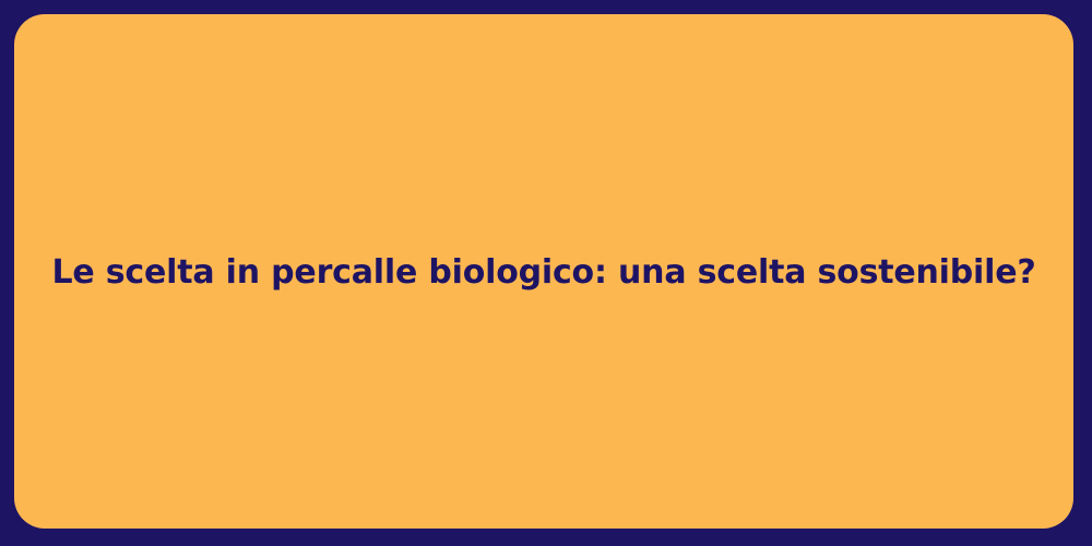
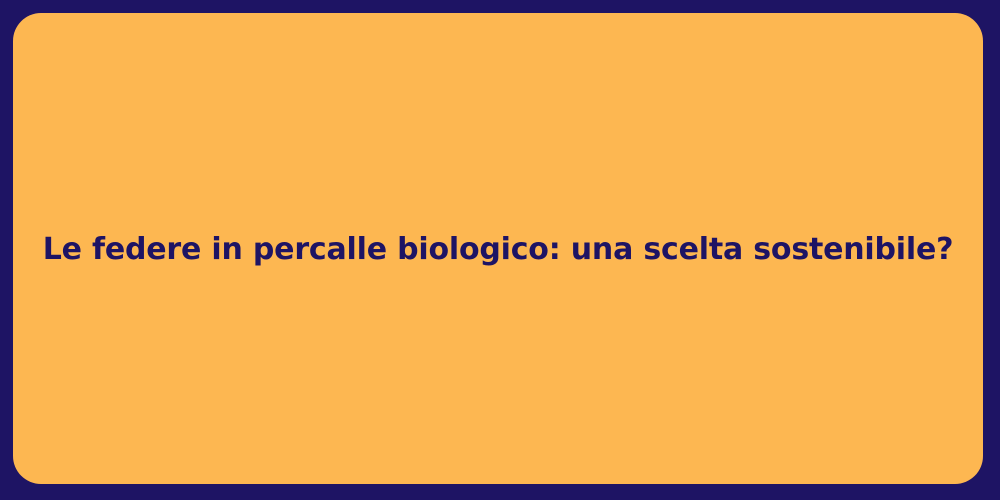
- Le scelta in percalle biologico: una scelta sostenibile?
+ Le federe in percalle biologico: una scelta sostenibile?
